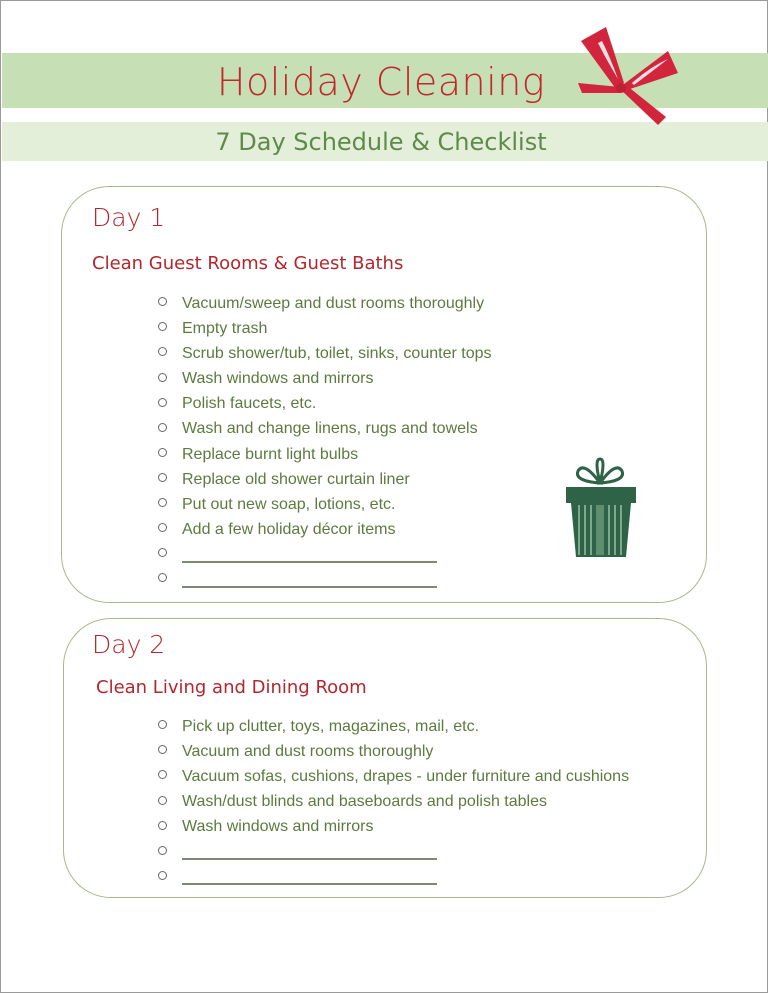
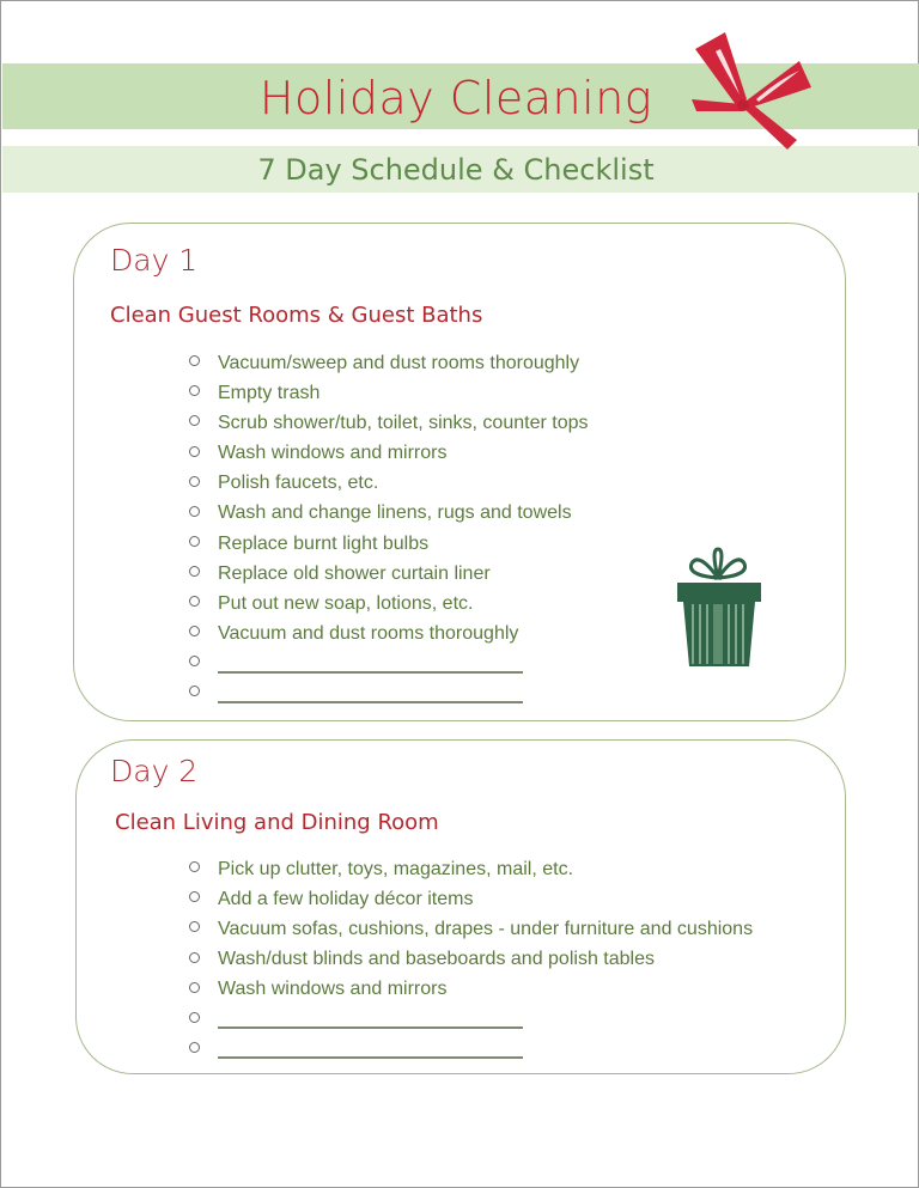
  Holiday Cleaning
  7 Day Schedule & Checklist
  Day 1
  Clean Guest Rooms & Guest Baths
  Vacuum/sweep and dust rooms thoroughly
  Empty trash
  Scrub shower/tub, toilet, sinks, counter tops
  Wash windows and mirrors
  Polish faucets, etc.
  Wash and change linens, rugs and towels
  Replace burnt light bulbs
  Replace old shower curtain liner
  Put out new soap, lotions, etc.
- Add a few holiday décor items
+ Vacuum and dust rooms thoroughly
  Day 2
  Clean Living and Dining Room
  Pick up clutter, toys, magazines, mail, etc.
- Vacuum and dust rooms thoroughly
+ Add a few holiday décor items
  Vacuum sofas, cushions, drapes - under furniture and cushions
  Wash/dust blinds and baseboards and polish tables
  Wash windows and mirrors
